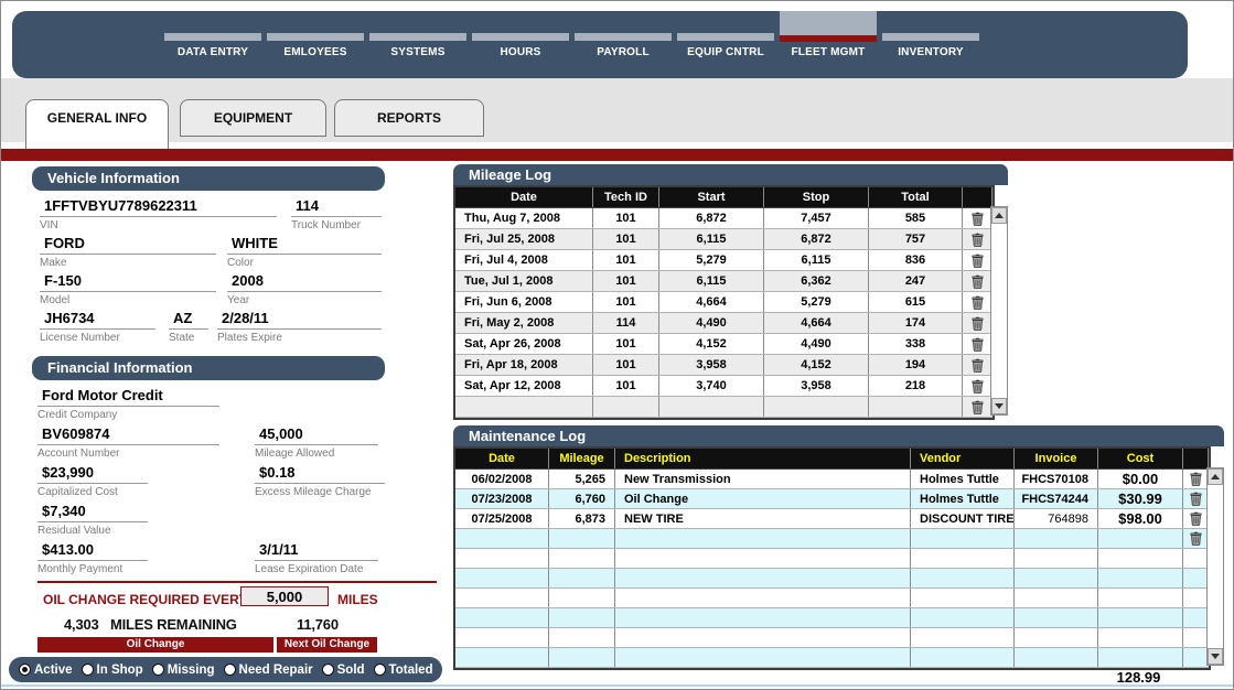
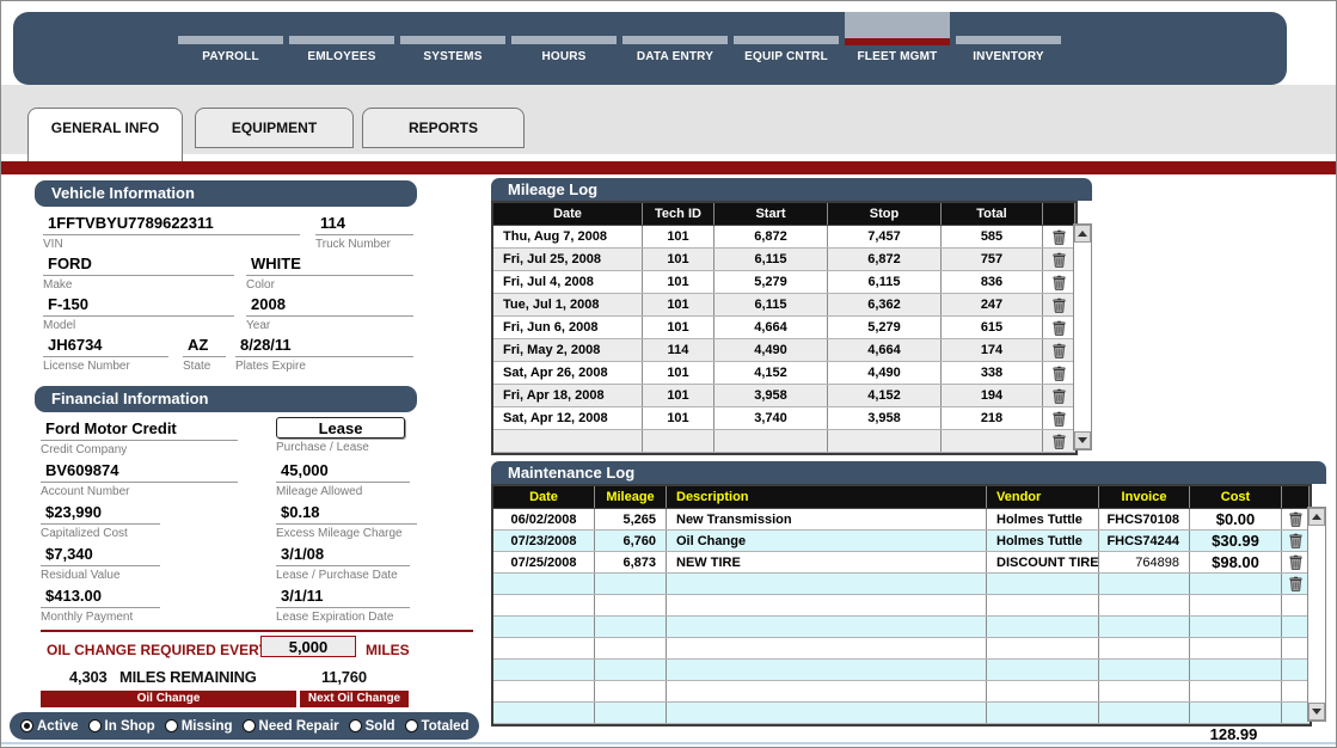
- DATA ENTRY
+ PAYROLL
  EMLOYEES
  SYSTEMS
  HOURS
- PAYROLL
+ DATA ENTRY
  EQUIP CNTRL
  FLEET MGMT
  INVENTORY
  GENERAL INFO
  EQUIPMENT
  REPORTS
  Vehicle Information
  1FFTVBYU7789622311
  VIN
  114
  Truck Number
  FORD
  Make
  WHITE
  Color
  F-150
  Model
  2008
  Year
  JH6734
  License Number
  AZ
  State
- 2/28/11
+ 8/28/11
  Plates Expire
  Financial Information
  Ford Motor Credit
  Credit Company
+ Lease
+ Purchase / Lease
  BV609874
  Account Number
  45,000
  Mileage Allowed
  $23,990
  Capitalized Cost
  $0.18
  Excess Mileage Charge
  $7,340
  Residual Value
+ 3/1/08
+ Lease / Purchase Date
  $413.00
  Monthly Payment
  3/1/11
  Lease Expiration Date
  OIL CHANGE REQUIRED EVER
  5,000
  MILES
  4,303
  MILES REMAINING
  11,760
  Oil Change
  Next Oil Change
  Active
  In Shop
  Missing
  Need Repair
  Sold
  Totaled
  Mileage Log
  Date
  Tech ID
  Start
  Stop
  Total
  Thu, Aug 7, 2008
  101
  6,872
  7,457
  585
  Fri, Jul 25, 2008
  101
  6,115
  6,872
  757
  Fri, Jul 4, 2008
  101
  5,279
  6,115
  836
  Tue, Jul 1, 2008
  101
  6,115
  6,362
  247
  Fri, Jun 6, 2008
  101
  4,664
  5,279
  615
  Fri, May 2, 2008
  114
  4,490
  4,664
  174
  Sat, Apr 26, 2008
  101
  4,152
  4,490
  338
  Fri, Apr 18, 2008
  101
  3,958
  4,152
  194
  Sat, Apr 12, 2008
  101
  3,740
  3,958
  218
  Maintenance Log
  Date
  Mileage
  Description
  Vendor
  Invoice
  Cost
  06/02/2008
  5,265
  New Transmission
  Holmes Tuttle
  FHCS70108
  $0.00
  07/23/2008
  6,760
  Oil Change
  Holmes Tuttle
  FHCS74244
  $30.99
  07/25/2008
  6,873
  NEW TIRE
  DISCOUNT TIRE
  764898
  $98.00
  128.99
